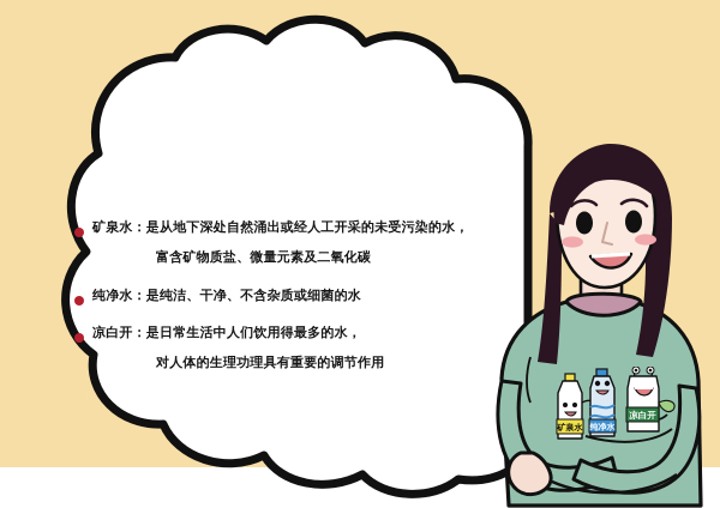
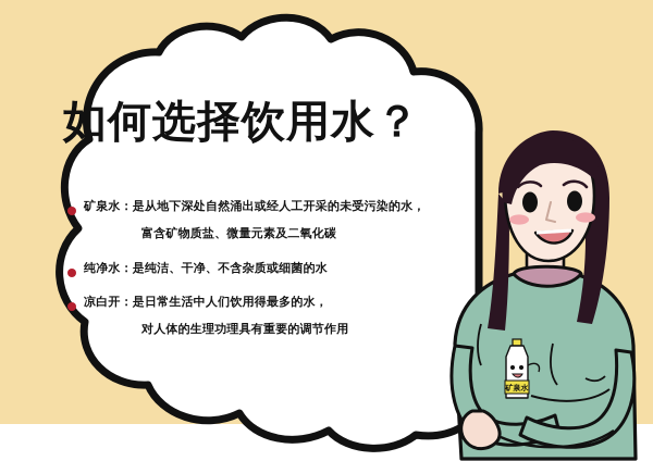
+ 如何选择饮用水？
  矿泉水：是从地下深处自然涌出或经人工开采的未受污染的水，
  富含矿物质盐、微量元素及二氧化碳
  纯净水：是纯洁、干净、不含杂质或细菌的水
  凉白开：是日常生活中人们饮用得最多的水，
  对人体的生理功理具有重要的调节作用
  矿泉水
- 纯净水
- 凉白开
